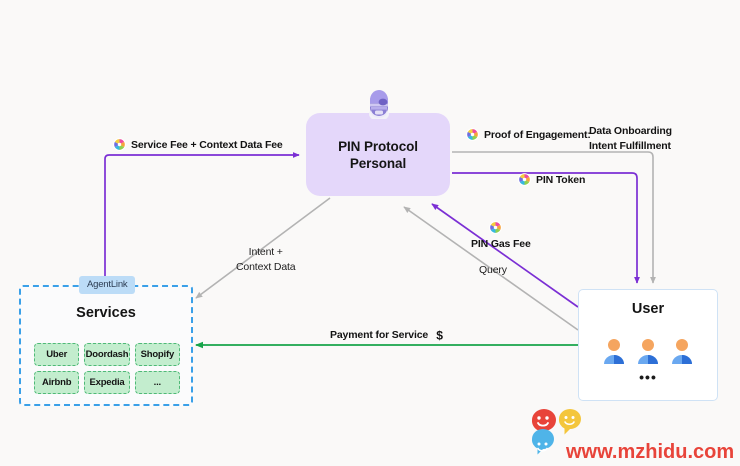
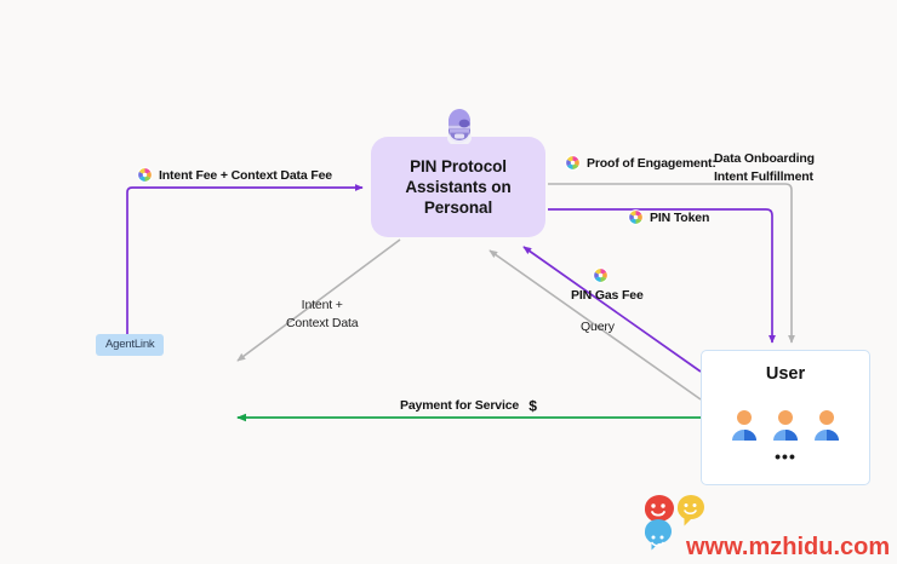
  PIN Protocol
+ Assistants on
  Personal
- Services
- Uber
- Doordash
- Shopify
- Airbnb
- Expedia
- ...
  AgentLink
  User
  •••
- Service Fee + Context Data Fee
+ Intent Fee + Context Data Fee
  Proof of Engagement:
  Data Onboarding
  Intent Fulfillment
  PIN Token
  Intent +
  Context Data
  PIN Gas Fee
  Query
  Payment for Service
  $
  www.mzhidu.com
